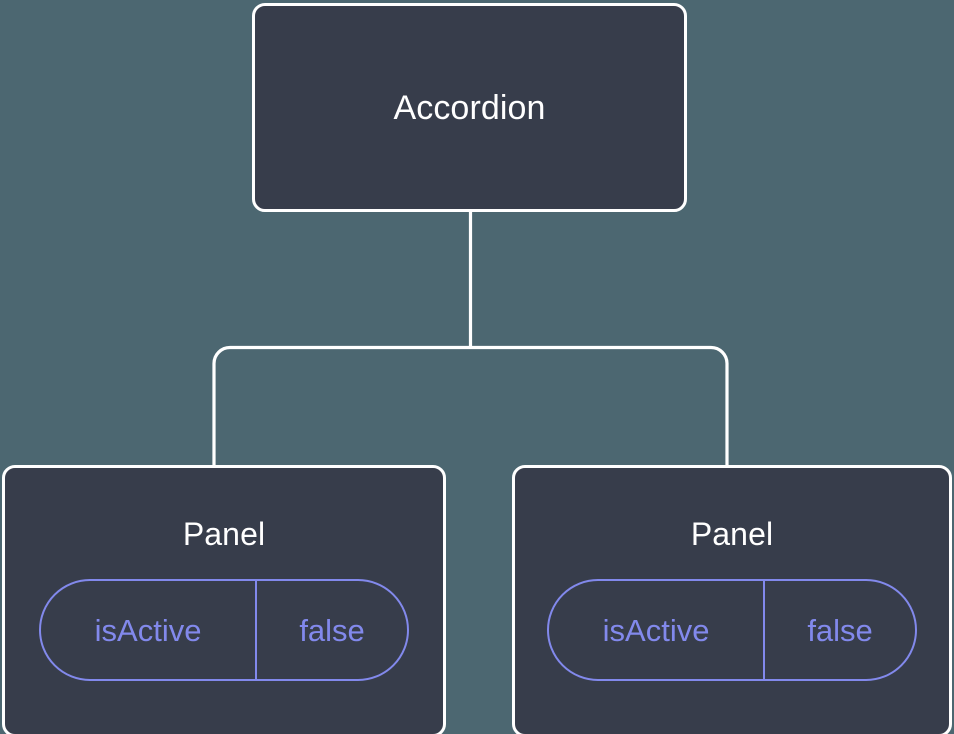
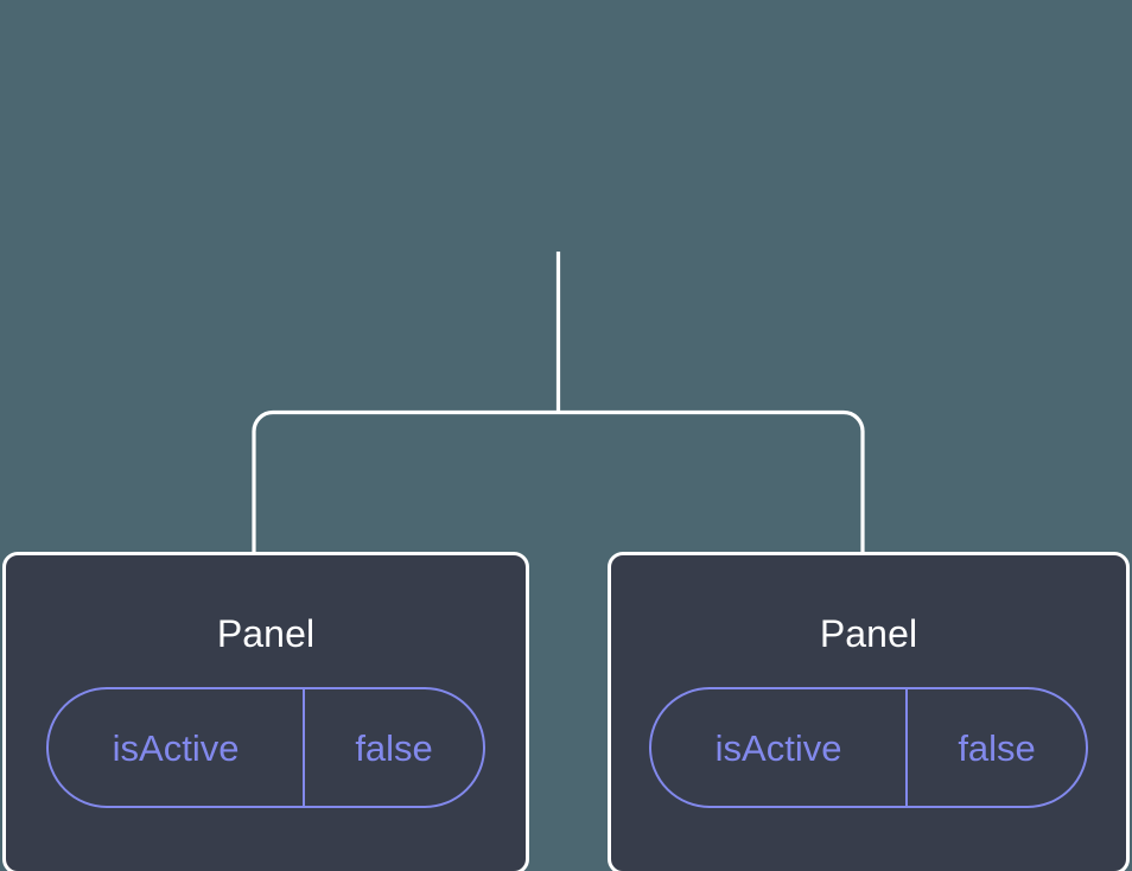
- Accordion
  Panel
  isActive
  false
  Panel
  isActive
  false
